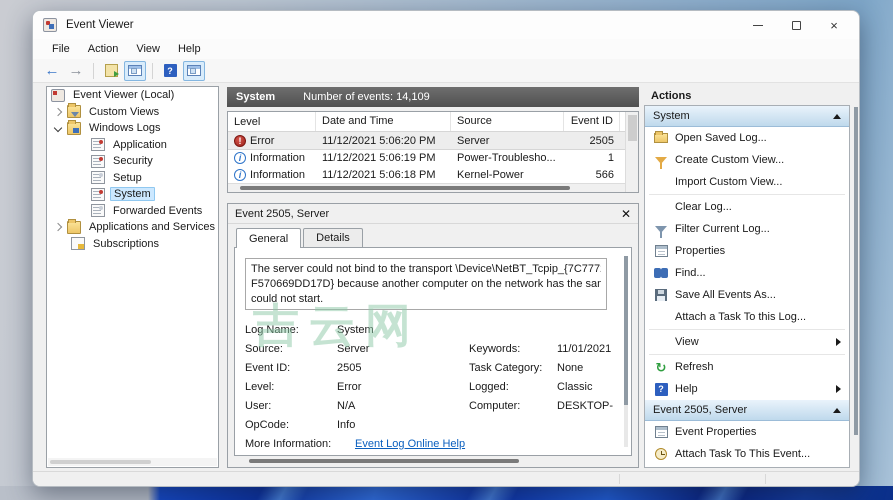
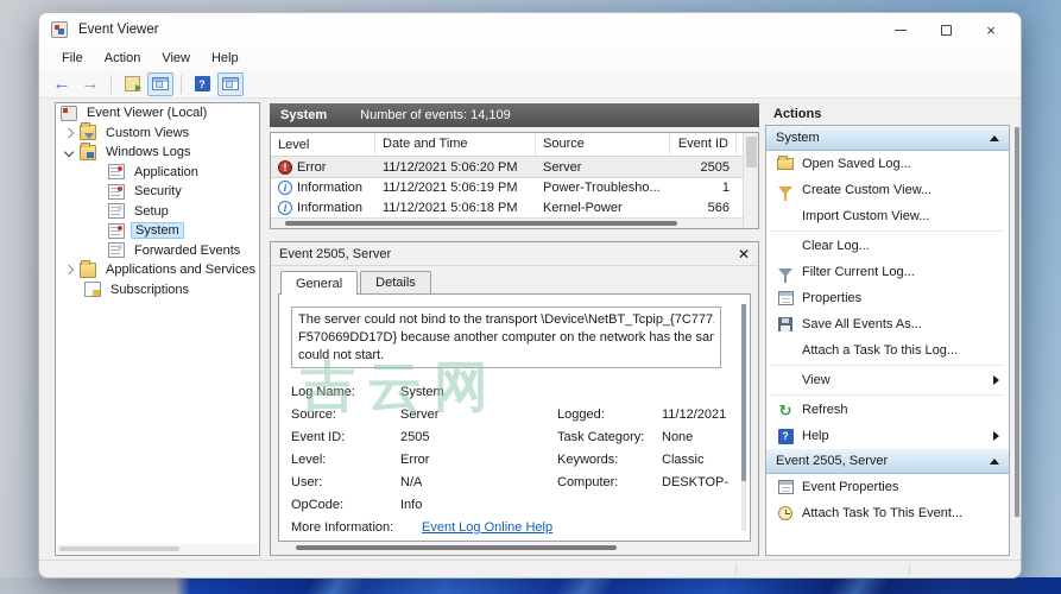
  Event Viewer
  ×
  File
  Action
  View
  Help
  ←
  →
  ?
  Event Viewer (Local)
  Custom Views
  Windows Logs
  Application
  Security
  Setup
  System
  Forwarded Events
  Applications and Services
  Subscriptions
  System
  Number of events: 14,109
  Level
  Date and Time
  Source
  Event ID
  !
  Error
  11/12/2021 5:06:20 PM
  Server
  2505
  i
  Information
  11/12/2021 5:06:19 PM
  Power-Troublesho...
  1
  i
  Information
  11/12/2021 5:06:18 PM
  Kernel-Power
  566
  Event 2505, Server
  ✕
  General
  Details
  The server could not bind to the transport \Device\NetBT_Tcpip_{7C777
  F570669DD17D} because another computer on the network has the sa
  could not start.
  Log Name:
  System
  Source:
  Server
- Keywords:
+ Logged:
- 11/01/2021
+ 11/12/2021
  Event ID:
  2505
  Task Category:
  None
  Level:
  Error
- Logged:
+ Keywords:
  Classic
  User:
  N/A
  Computer:
  DESKTOP-
  OpCode:
  Info
  More Information:
  Event Log Online Help
  Actions
  System
  Open Saved Log...
  Create Custom View...
  Import Custom View...
  Clear Log...
  Filter Current Log...
  Properties
- Find...
  Save All Events As...
  Attach a Task To this Log...
  View
  ↻
  Refresh
  ?
  Help
  Event 2505, Server
  Event Properties
  Attach Task To This Event...
  吉云网
